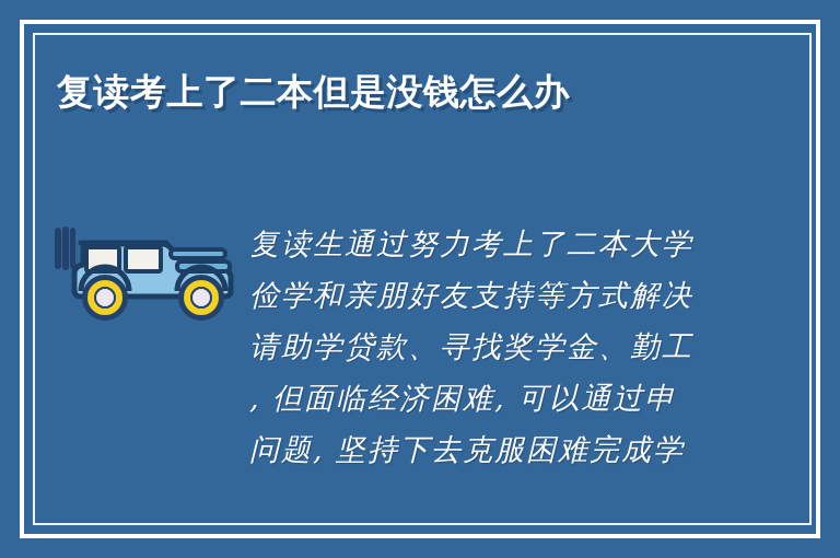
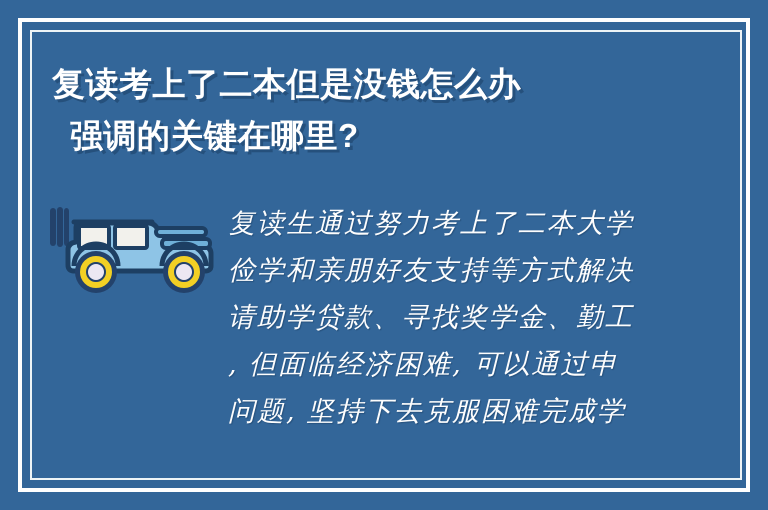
  复读考上了二本但是没钱怎么办
+ 强调的关键在哪里?
  复读生通过努力考上了二本大学
  俭学和亲朋好友支持等方式解决
  请助学贷款、寻找奖学金、勤工
  , 但面临经济困难, 可以通过申
  问题, 坚持下去克服困难完成学
